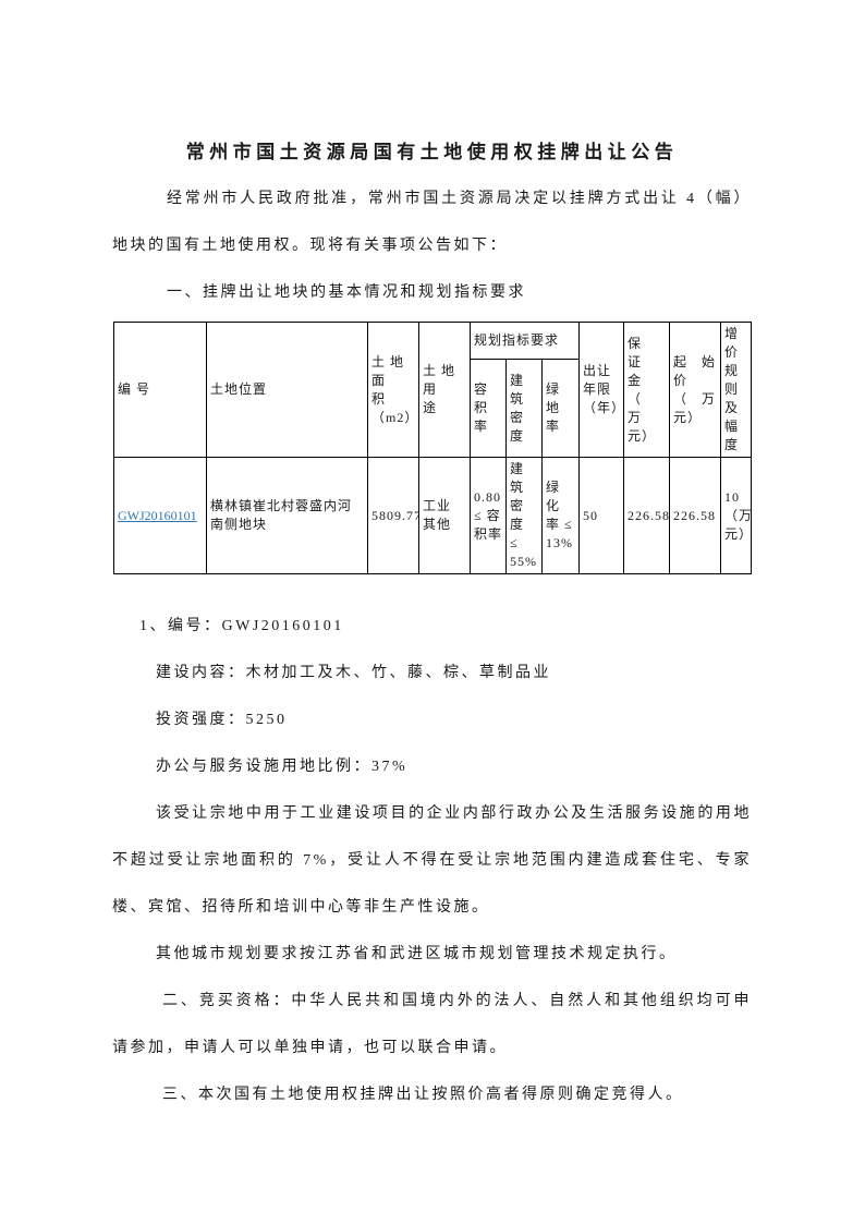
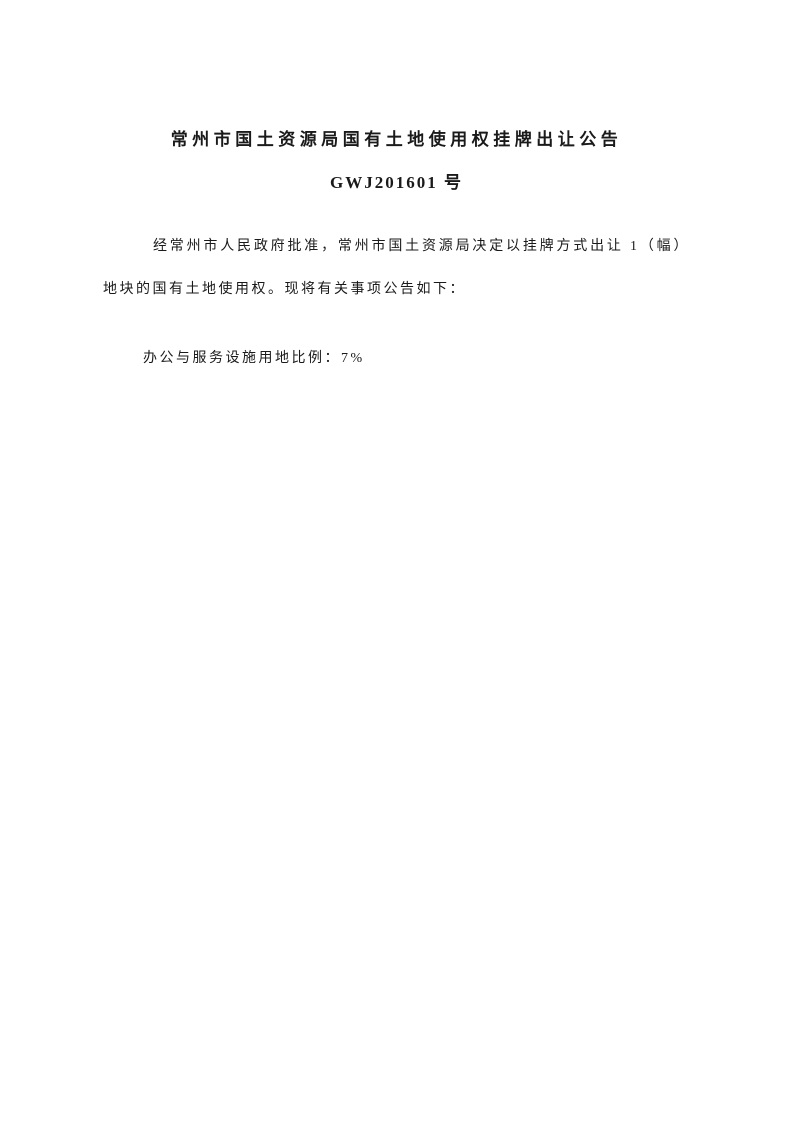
  常州市国土资源局国有土地使用权挂牌出让公告
+ GWJ201601 号
- 经常州市人民政府批准，常州市国土资源局决定以挂牌方式出让 4（幅）地块的国有土地使用权。现将有关事项公告如下：
+ 经常州市人民政府批准，常州市国土资源局决定以挂牌方式出让 1（幅）地块的国有土地使用权。现将有关事项公告如下：
- 一、挂牌出让地块的基本情况和规划指标要求
- 编 号	土地位置	土 地 面 积 （m2）	土 地 用 途	规划指标要求	出让 年限 （年）	保 证 金 （ 万 元）	起 始 价 （ 万 元）	增 价 规 则 及 幅 度
- 容 积 率	建 筑 密 度	绿 地 率
- GWJ20160101	横林镇崔北村蓉盛内河 南侧地块	5809.77	工业 其他	0.80 ≤ 容 积率	建 筑 密 度 ≤ 55%	绿 化 率 ≤ 13%	50	226.58	226.58	10 （万 元）
- 1、编号：GWJ20160101
- 建设内容：木材加工及木、竹、藤、棕、草制品业
- 投资强度：5250
- 办公与服务设施用地比例：37%
+ 办公与服务设施用地比例：7%
- 该受让宗地中用于工业建设项目的企业内部行政办公及生活服务设施的用地不超过受让宗地面积的 7%，受让人不得在受让宗地范围内建造成套住宅、专家楼、宾馆、招待所和培训中心等非生产性设施。
- 其他城市规划要求按江苏省和武进区城市规划管理技术规定执行。
- 二、竞买资格：中华人民共和国境内外的法人、自然人和其他组织均可申请参加，申请人可以单独申请，也可以联合申请。
- 三、本次国有土地使用权挂牌出让按照价高者得原则确定竞得人。
